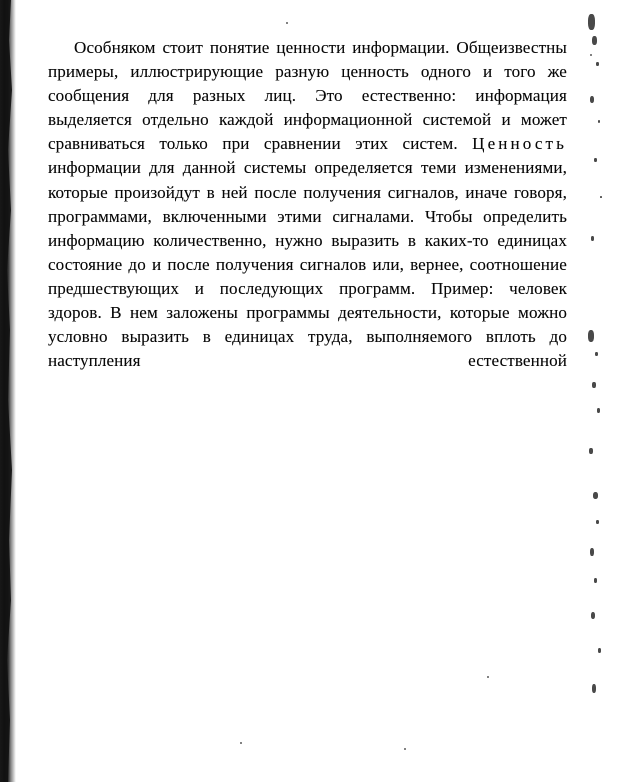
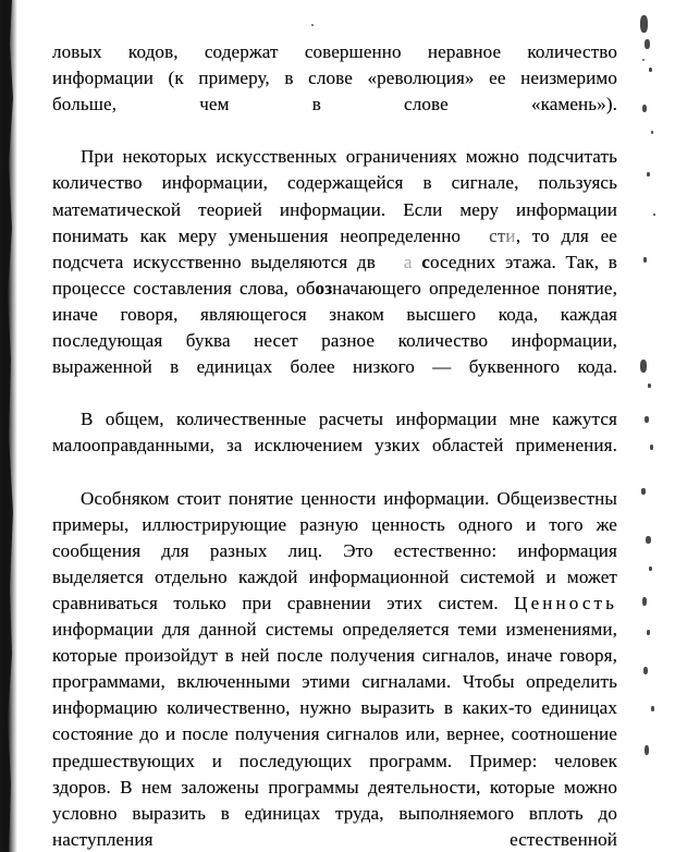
+ ловых кодов, содержат совершенно неравное количество информации (к примеру, в слове «революция» ее неизмеримо больше, чем в слове «камень»).
+ При некоторых искусственных ограничениях можно подсчитать количество информации, содержащейся в сигнале, пользуясь математической теорией информации. Если меру информации понимать как меру уменьшения неопределенно сти, то для ее подсчета искусственно выделяются дв а соседних этажа. Так, в процессе составления слова, обозначающего определенное понятие, иначе говоря, являющегося знаком высшего кода, каждая последующая буква несет разное количество информации, выраженной в единицах более низкого — буквенного кода.
+ В общем, количественные расчеты информации мне кажутся малооправданными, за исключением узких областей применения.
  Особняком стоит понятие ценности информации. Общеизвестны примеры, иллюстрирующие разную ценность одного и того же сообщения для разных лиц. Это естественно: информация выделяется отдельно каждой информационной системой и может сравниваться только при сравнении этих систем. Ценность информации для данной системы определяется теми изменениями, которые произойдут в ней после получения сигналов, иначе говоря, программами, включенными этими сигналами. Чтобы определить информацию количественно, нужно выразить в каких-то единицах состояние до и после получения сигналов или, вернее, соотношение предшествующих и последующих программ. Пример: человек здоров. В нем заложены программы деятельности, которые можно условно выразить в единицах труда, выполняемого вплоть до наступления естественной
